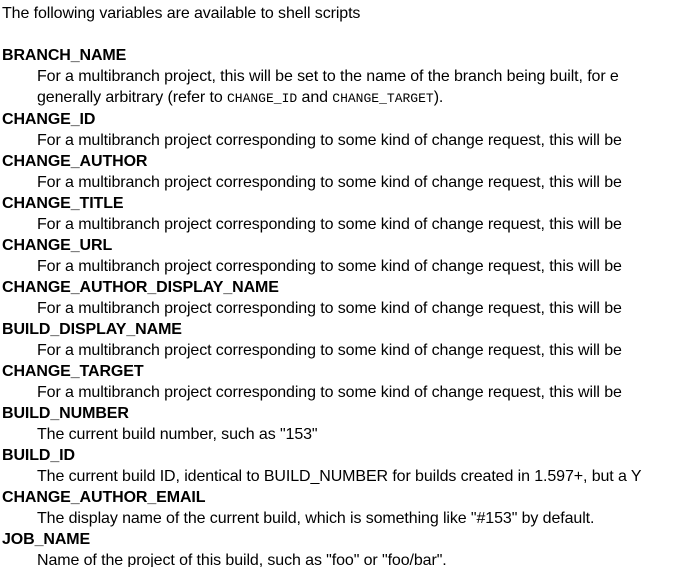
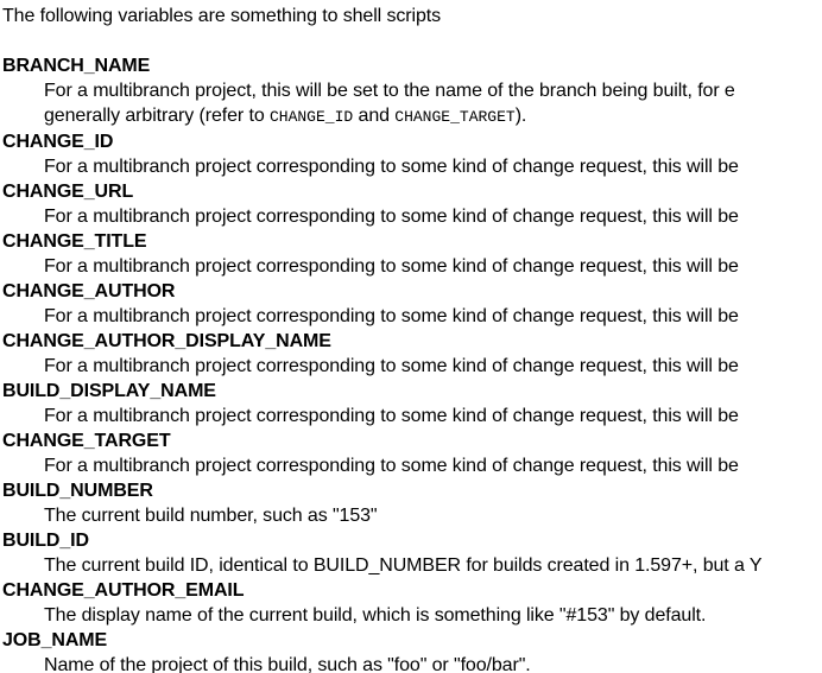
- The following variables are available to shell scripts
+ The following variables are something to shell scripts
  BRANCH_NAME
  For a multibranch project, this will be set to the name of the branch being built, for e
  generally arbitrary (refer to CHANGE_ID and CHANGE_TARGET).
  CHANGE_ID
  For a multibranch project corresponding to some kind of change request, this will be
- CHANGE_AUTHOR
+ CHANGE_URL
  For a multibranch project corresponding to some kind of change request, this will be
  CHANGE_TITLE
  For a multibranch project corresponding to some kind of change request, this will be
- CHANGE_URL
+ CHANGE_AUTHOR
  For a multibranch project corresponding to some kind of change request, this will be
  CHANGE_AUTHOR_DISPLAY_NAME
  For a multibranch project corresponding to some kind of change request, this will be
  BUILD_DISPLAY_NAME
  For a multibranch project corresponding to some kind of change request, this will be
  CHANGE_TARGET
  For a multibranch project corresponding to some kind of change request, this will be
  BUILD_NUMBER
  The current build number, such as "153"
  BUILD_ID
  The current build ID, identical to BUILD_NUMBER for builds created in 1.597+, but a Y
  CHANGE_AUTHOR_EMAIL
  The display name of the current build, which is something like "#153" by default.
  JOB_NAME
  Name of the project of this build, such as "foo" or "foo/bar".
